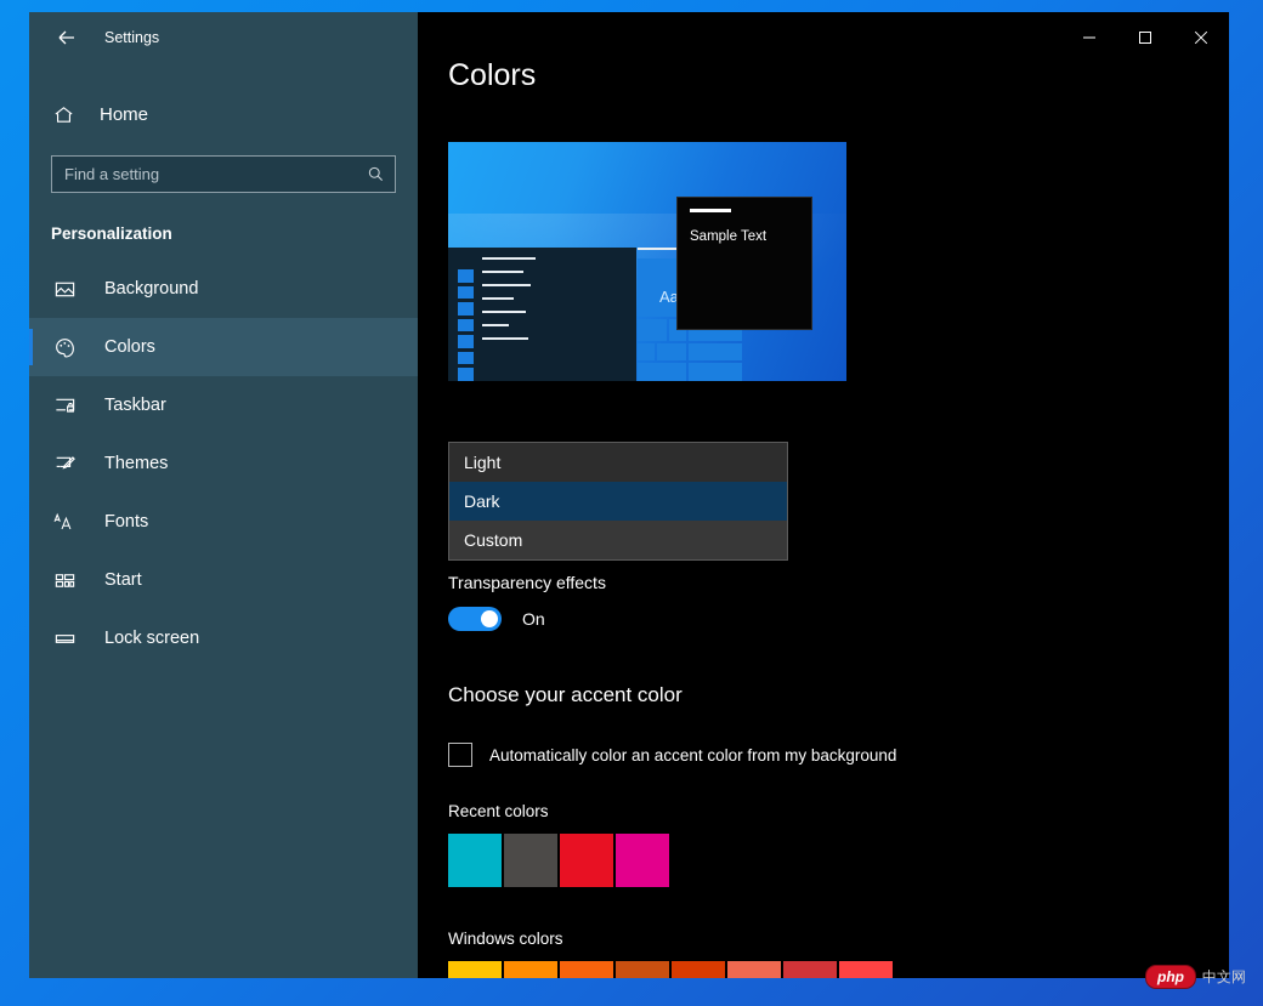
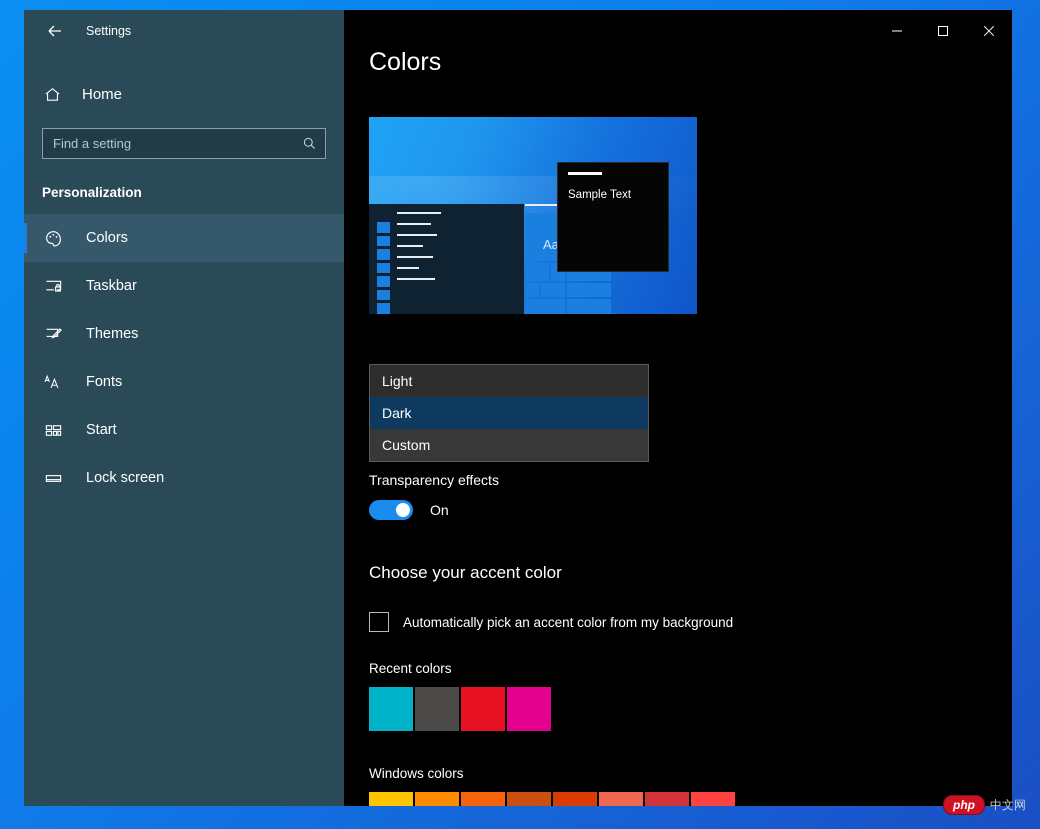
  Settings
  Home
  Find a setting
  Personalization
- Background
  Colors
  Taskbar
  Themes
  Fonts
  Start
  Lock screen
  Colors
  Aa
  Sample Text
  Transparency effects
  On
  Light
  Dark
  Custom
  Choose your accent color
- Automatically color an accent color from my background
+ Automatically pick an accent color from my background
  Recent colors
  Windows colors
  php
  中文网
